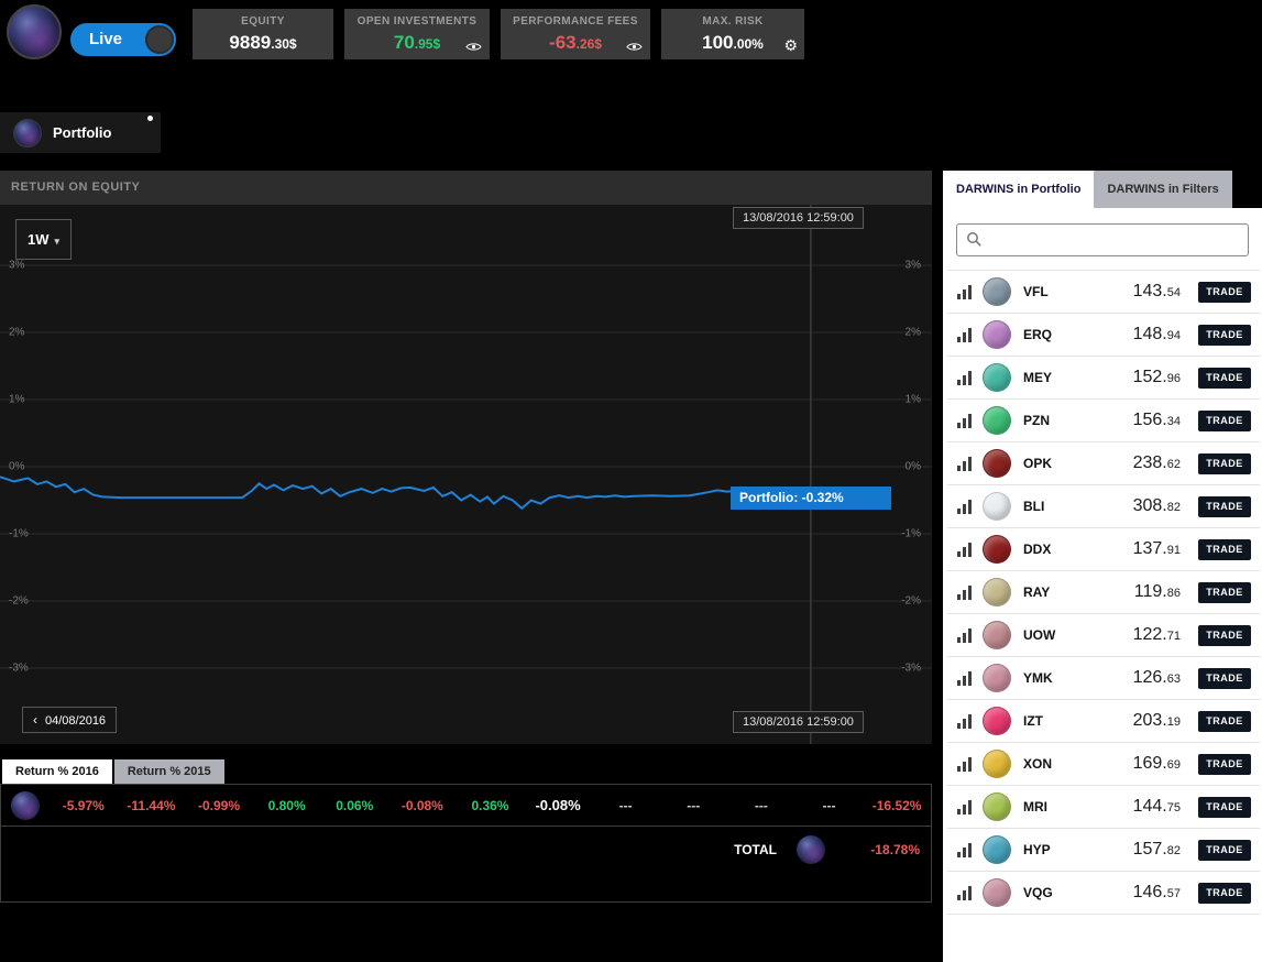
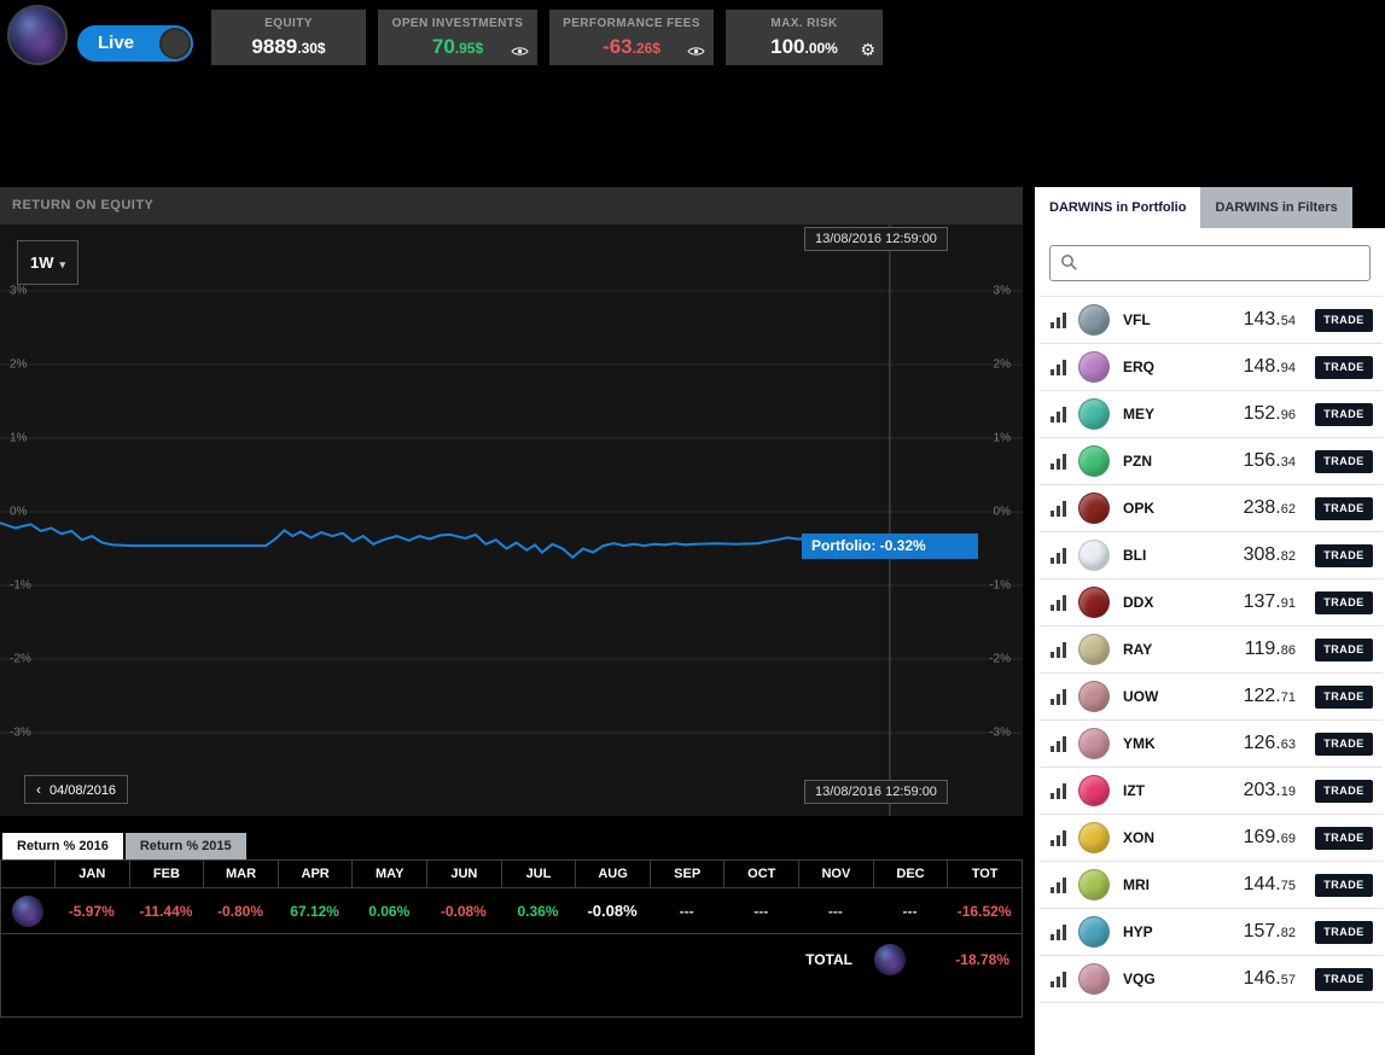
  Live
  EQUITY
  9889.30$
  OPEN INVESTMENTS
  70.95$
  PERFORMANCE FEES
  -63.26$
  MAX. RISK
  100.00%
  ⚙
- Portfolio
  RETURN ON EQUITY
  1W ▾
  13/08/2016 12:59:00
  13/08/2016 12:59:00
  Portfolio: -0.32%
  ‹ 04/08/2016
  3%
  3%
  2%
  2%
  1%
  1%
  0%
  0%
  -1%
  -1%
  -2%
  -2%
  -3%
  -3%
  Return % 2016
  Return % 2015
+ JAN
+ FEB
+ MAR
+ APR
+ MAY
+ JUN
+ JUL
+ AUG
+ SEP
+ OCT
+ NOV
+ DEC
+ TOT
  -5.97%
  -11.44%
- -0.99%
+ -0.80%
- 0.80%
+ 67.12%
  0.06%
  -0.08%
  0.36%
  -0.08%
  ---
  ---
  ---
  ---
  -16.52%
  TOTAL
  -18.78%
  DARWINS in Portfolio
  DARWINS in Filters
  VFL
  143.54
  TRADE
  ERQ
  148.94
  TRADE
  MEY
  152.96
  TRADE
  PZN
  156.34
  TRADE
  OPK
  238.62
  TRADE
  BLI
  308.82
  TRADE
  DDX
  137.91
  TRADE
  RAY
  119.86
  TRADE
  UOW
  122.71
  TRADE
  YMK
  126.63
  TRADE
  IZT
  203.19
  TRADE
  XON
  169.69
  TRADE
  MRI
  144.75
  TRADE
  HYP
  157.82
  TRADE
  VQG
  146.57
  TRADE
